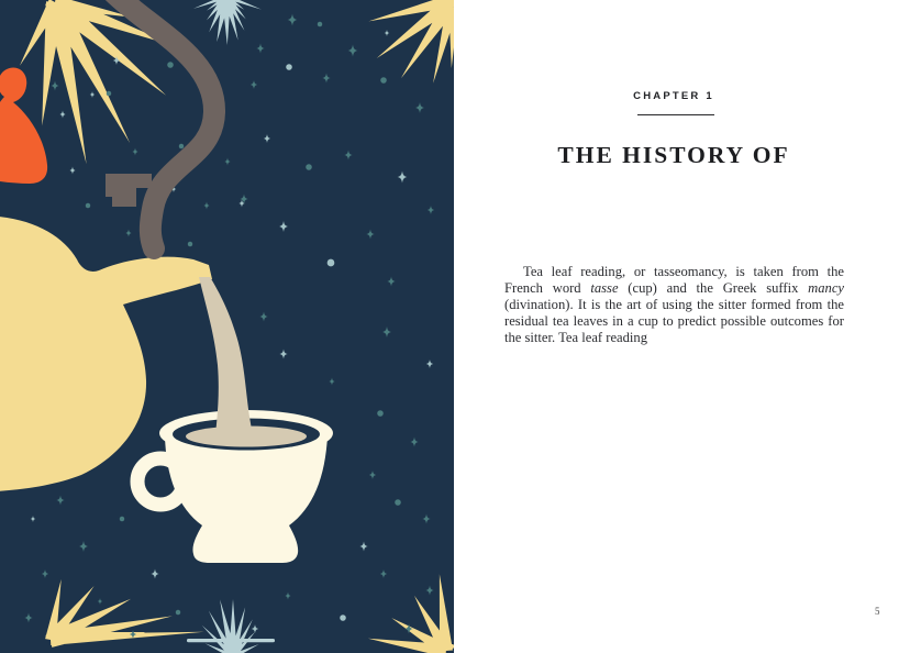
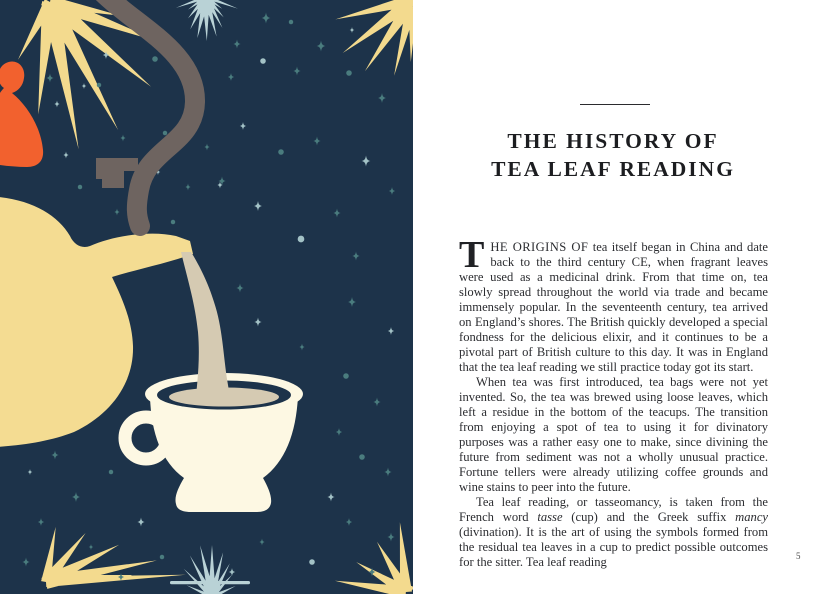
- CHAPTER 1
  THE HISTORY OF
+ TEA LEAF READING
+ T
+ HE ORIGINS OF tea itself began in China and date back to the third century CE, when fragrant leaves were used as a medicinal drink. From that time on, tea slowly spread throughout the world via trade and became immensely popular. In the seventeenth century, tea arrived on England’s shores. The British quickly developed a special fondness for the delicious elixir, and it continues to be a pivotal part of British culture to this day. It was in England that the tea leaf reading we still practice today got its start.
+ When tea was first introduced, tea bags were not yet invented. So, the tea was brewed using loose leaves, which left a residue in the bottom of the teacups. The transition from enjoying a spot of tea to using it for divinatory purposes was a rather easy one to make, since divining the future from sediment was not a wholly unusual practice. Fortune tellers were already utilizing coffee grounds and wine stains to peer into the future.
- Tea leaf reading, or tasseomancy, is taken from the French word tasse (cup) and the Greek suffix mancy (divination). It is the art of using the sitter formed from the residual tea leaves in a cup to predict possible outcomes for the sitter. Tea leaf reading
+ Tea leaf reading, or tasseomancy, is taken from the French word tasse (cup) and the Greek suffix mancy (divination). It is the art of using the symbols formed from the residual tea leaves in a cup to predict possible outcomes for the sitter. Tea leaf reading
  5
